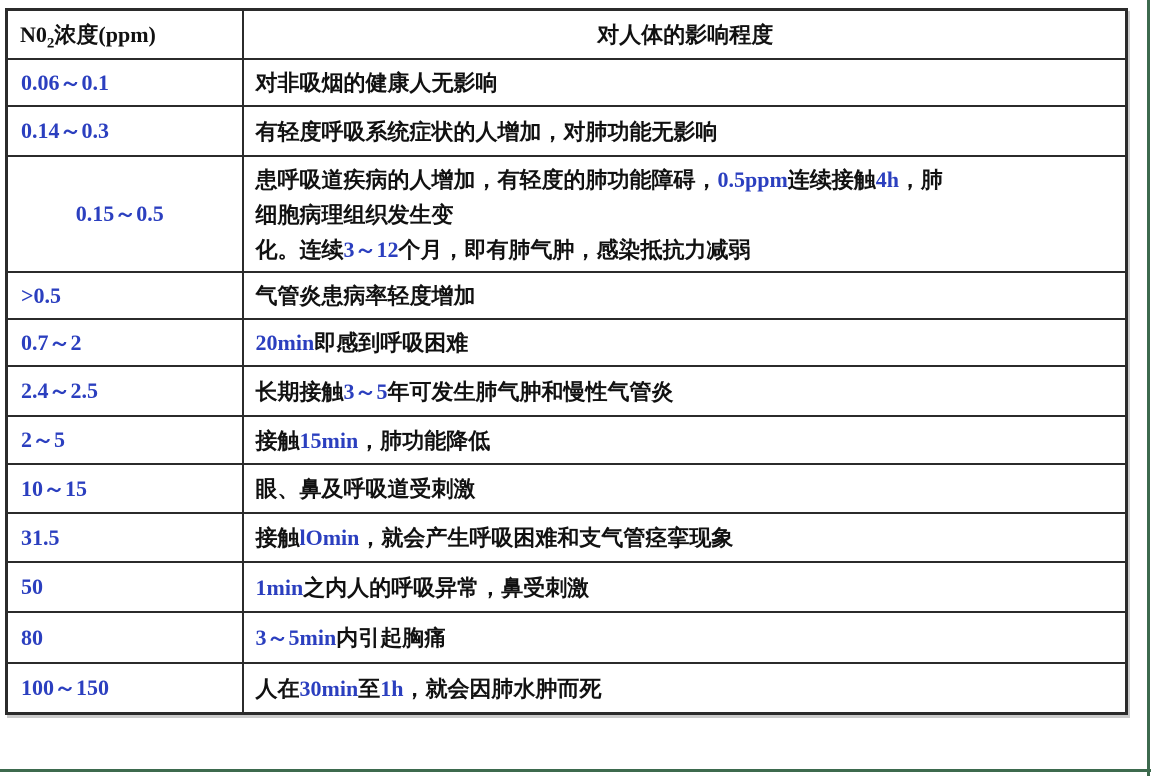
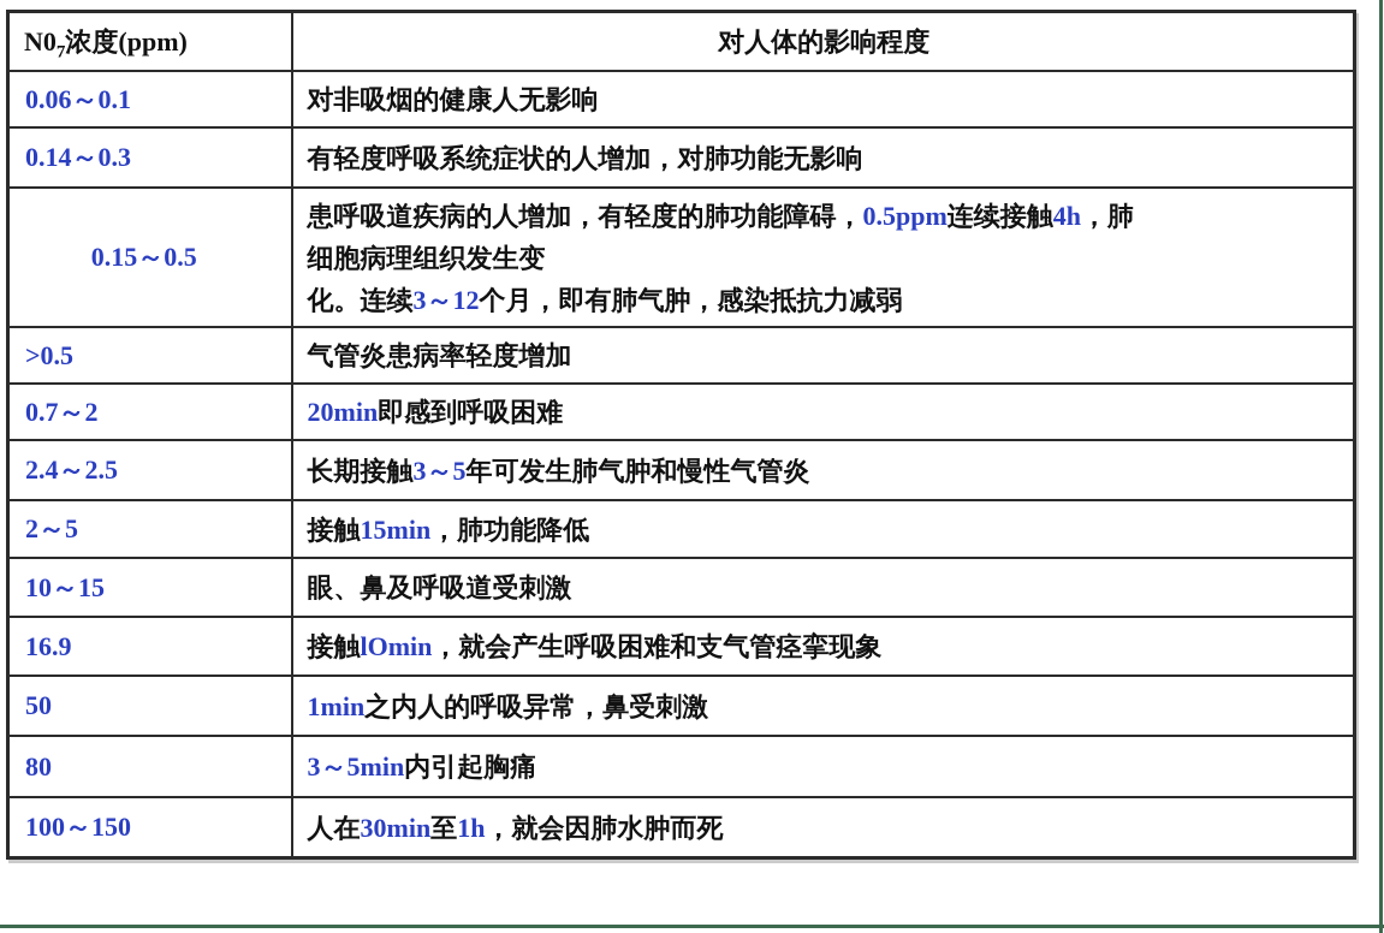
- N02浓度(ppm)	对人体的影响程度
+ N07浓度(ppm)	对人体的影响程度
  0.06～0.1	对非吸烟的健康人无影响
  0.14～0.3	有轻度呼吸系统症状的人增加，对肺功能无影响
  0.15～0.5	患呼吸道疾病的人增加，有轻度的肺功能障碍，0.5ppm连续接触4h，肺 细胞病理组织发生变 化。连续3～12个月，即有肺气肿，感染抵抗力减弱
  >0.5	气管炎患病率轻度增加
  0.7～2	20min即感到呼吸困难
  2.4～2.5	长期接触3～5年可发生肺气肿和慢性气管炎
  2～5	接触15min，肺功能降低
  10～15	眼、鼻及呼吸道受刺激
- 31.5	接触lOmin，就会产生呼吸困难和支气管痉挛现象
+ 16.9	接触lOmin，就会产生呼吸困难和支气管痉挛现象
  50	1min之内人的呼吸异常，鼻受刺激
  80	3～5min内引起胸痛
  100～150	人在30min至1h，就会因肺水肿而死
